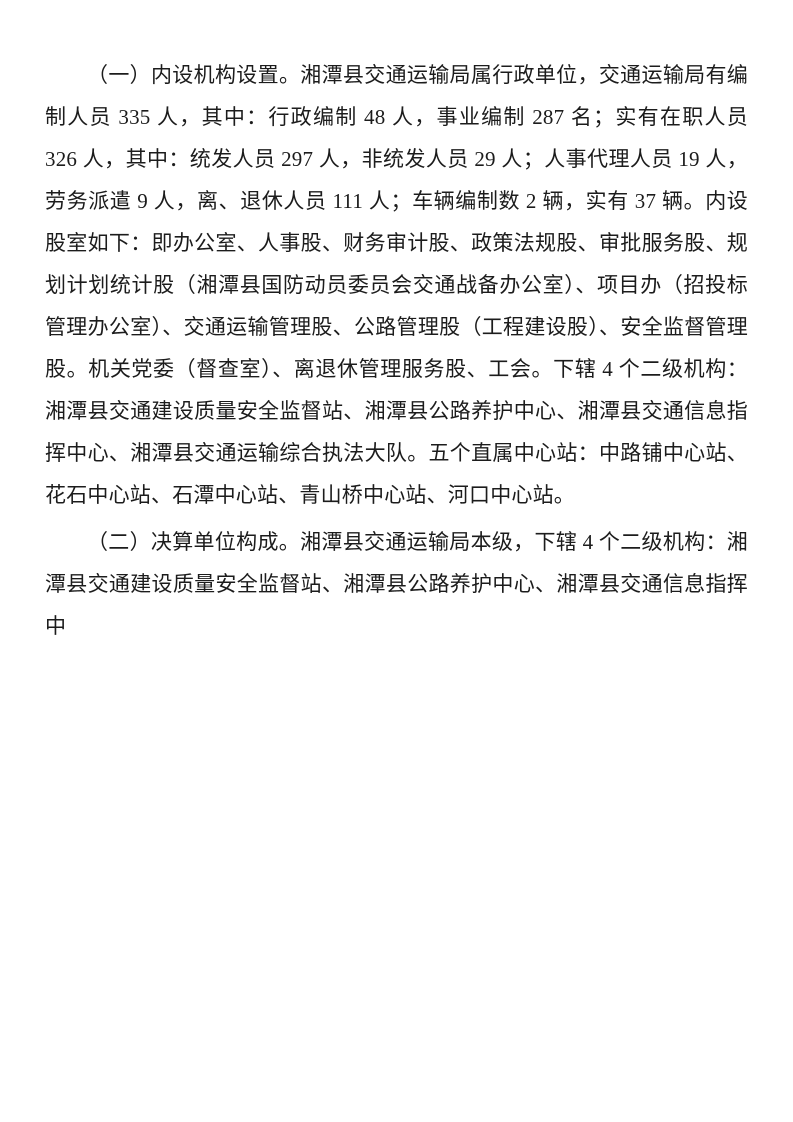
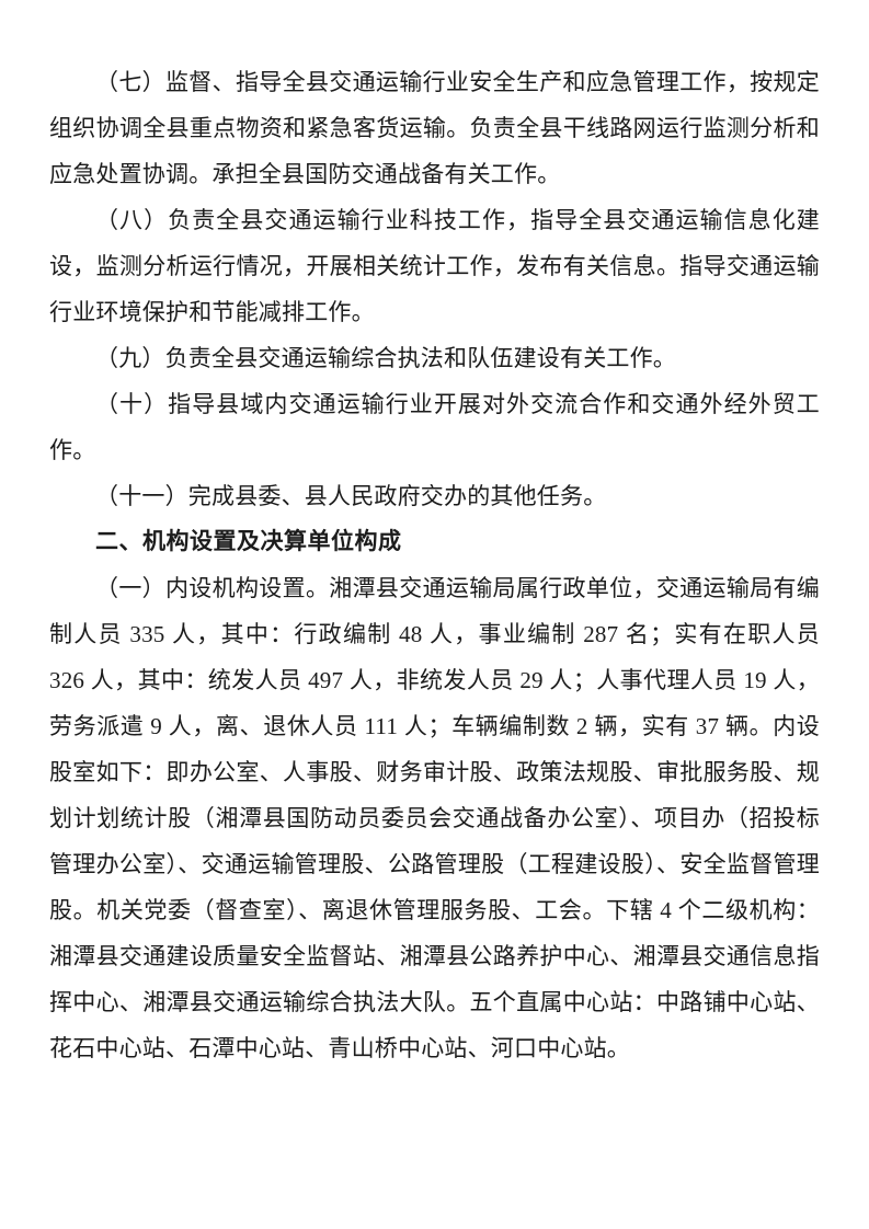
+ （七）监督、指导全县交通运输行业安全生产和应急管理工作，按规定组织协调全县重点物资和紧急客货运输。负责全县干线路网运行监测分析和应急处置协调。承担全县国防交通战备有关工作。
+ （八）负责全县交通运输行业科技工作，指导全县交通运输信息化建设，监测分析运行情况，开展相关统计工作，发布有关信息。指导交通运输行业环境保护和节能减排工作。
+ （九）负责全县交通运输综合执法和队伍建设有关工作。
+ （十）指导县域内交通运输行业开展对外交流合作和交通外经外贸工作。
+ （十一）完成县委、县人民政府交办的其他任务。
+ 二、机构设置及决算单位构成
- （一）内设机构设置。湘潭县交通运输局属行政单位，交通运输局有编制人员 335 人，其中：行政编制 48 人，事业编制 287 名；实有在职人员 326 人，其中：统发人员 297 人，非统发人员 29 人；人事代理人员 19 人，劳务派遣 9 人，离、退休人员 111 人；车辆编制数 2 辆，实有 37 辆。内设股室如下：即办公室、人事股、财务审计股、政策法规股、审批服务股、规划计划统计股（湘潭县国防动员委员会交通战备办公室）、项目办（招投标管理办公室）、交通运输管理股、公路管理股（工程建设股）、安全监督管理股。机关党委（督查室）、离退休管理服务股、工会。下辖 4 个二级机构：湘潭县交通建设质量安全监督站、湘潭县公路养护中心、湘潭县交通信息指挥中心、湘潭县交通运输综合执法大队。五个直属中心站：中路铺中心站、花石中心站、石潭中心站、青山桥中心站、河口中心站。
+ （一）内设机构设置。湘潭县交通运输局属行政单位，交通运输局有编制人员 335 人，其中：行政编制 48 人，事业编制 287 名；实有在职人员 326 人，其中：统发人员 497 人，非统发人员 29 人；人事代理人员 19 人，劳务派遣 9 人，离、退休人员 111 人；车辆编制数 2 辆，实有 37 辆。内设股室如下：即办公室、人事股、财务审计股、政策法规股、审批服务股、规划计划统计股（湘潭县国防动员委员会交通战备办公室）、项目办（招投标管理办公室）、交通运输管理股、公路管理股（工程建设股）、安全监督管理股。机关党委（督查室）、离退休管理服务股、工会。下辖 4 个二级机构：湘潭县交通建设质量安全监督站、湘潭县公路养护中心、湘潭县交通信息指挥中心、湘潭县交通运输综合执法大队。五个直属中心站：中路铺中心站、花石中心站、石潭中心站、青山桥中心站、河口中心站。
- （二）决算单位构成。湘潭县交通运输局本级，下辖 4 个二级机构：湘潭县交通建设质量安全监督站、湘潭县公路养护中心、湘潭县交通信息指挥中
